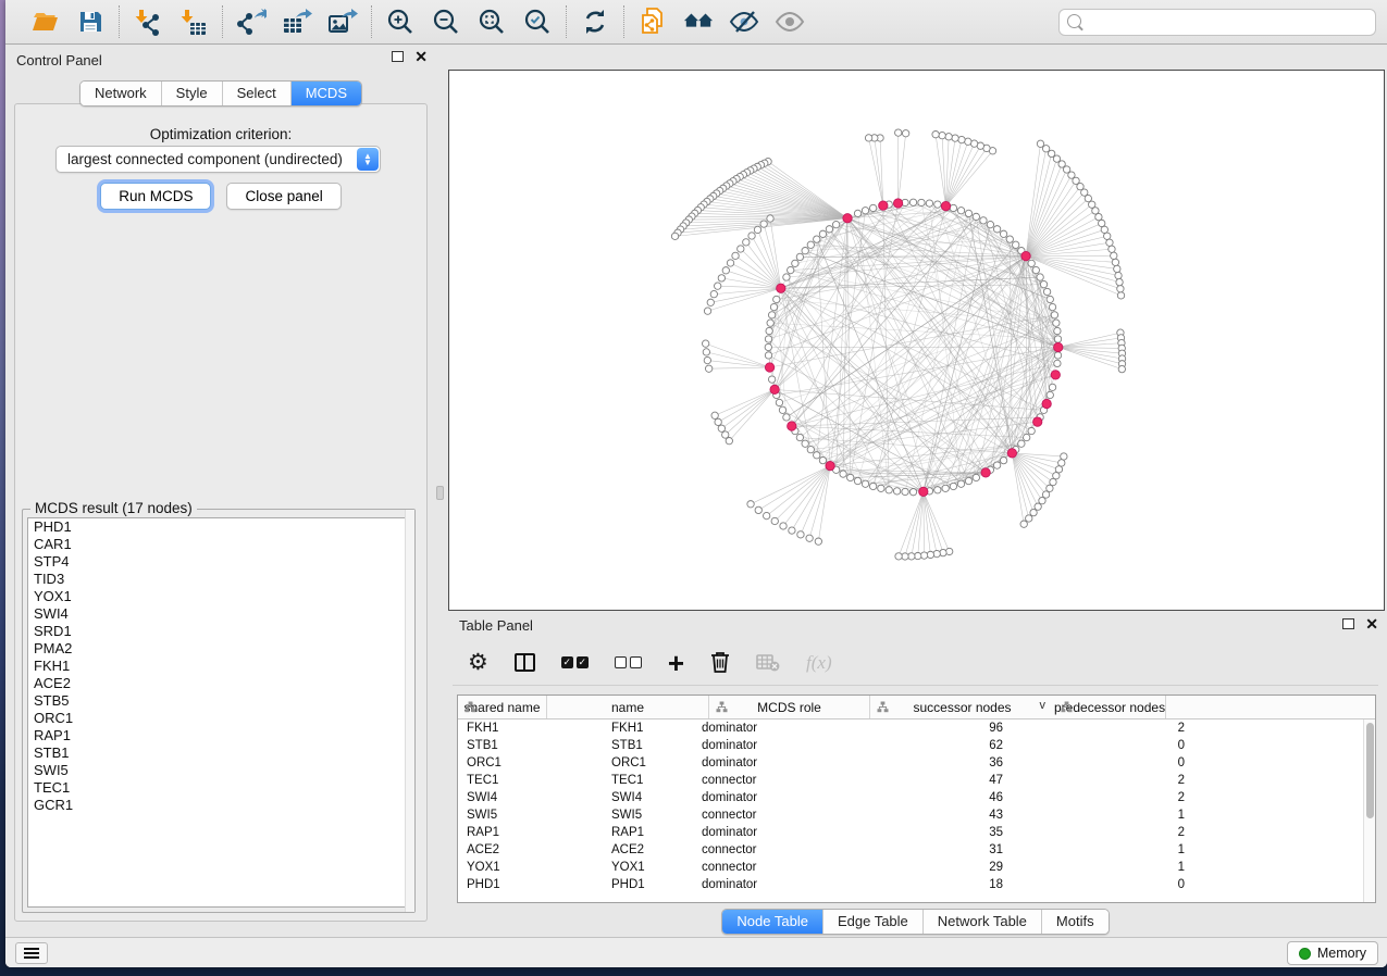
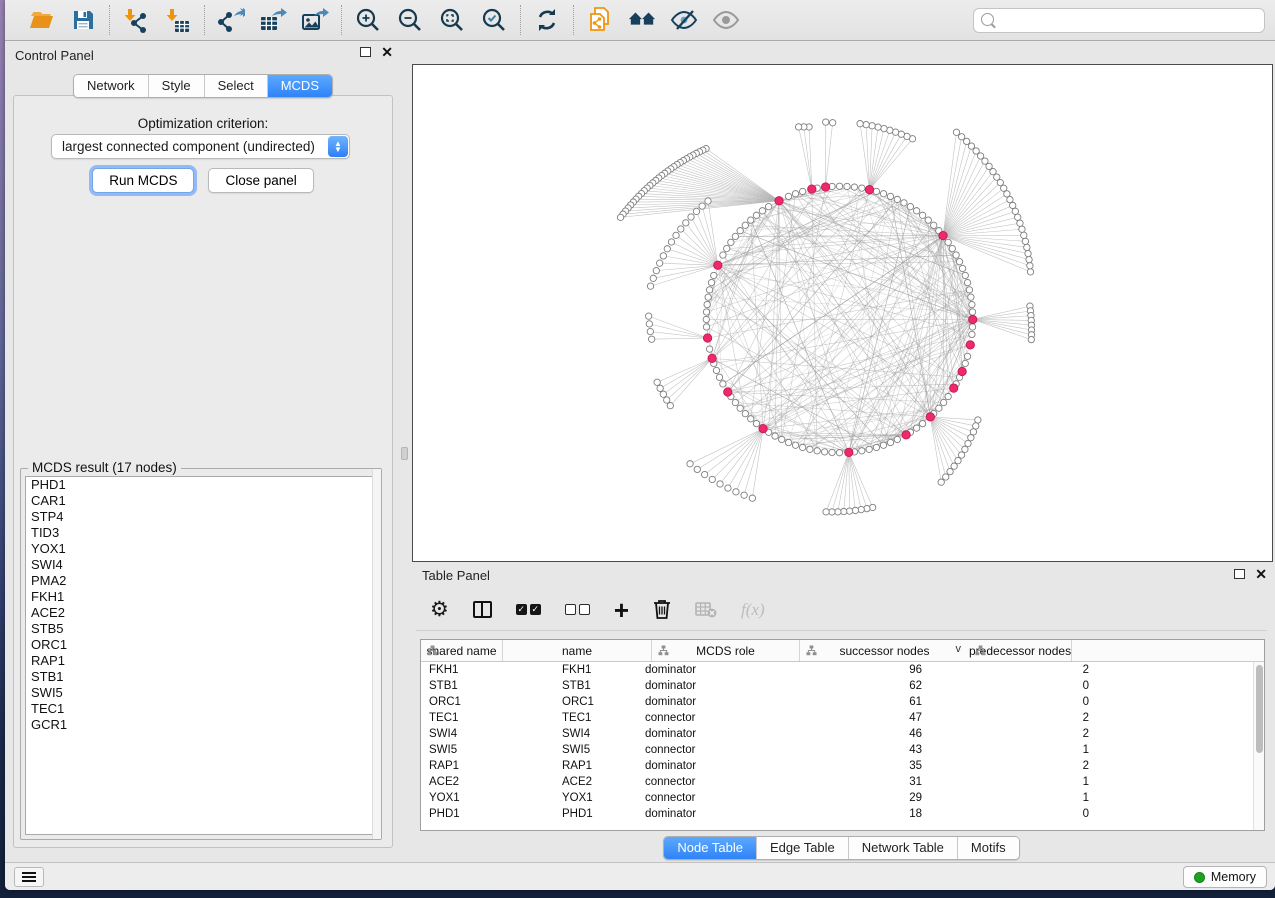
  Control Panel
  ✕
  Network
  Style
  Select
  MCDS
  Optimization criterion:
  largest connected component (undirected)
  ▲
  ▼
  Run MCDS
  Close panel
  MCDS result (17 nodes)
  PHD1
  CAR1
  STP4
  TID3
  YOX1
  SWI4
- SRD1
  PMA2
  FKH1
  ACE2
  STB5
  ORC1
  RAP1
  STB1
  SWI5
  TEC1
  GCR1
  Table Panel
  ✕
  ⚙
  ✓
  ✓
  +
  f(x)
  ared name
  name
  MCDS role
  successor nodes
  v
  pdecessor nodes
  FKH1
  FKH1
  dominator
  96
  2
  STB1
  STB1
  dominator
  62
  0
  ORC1
  ORC1
  dominator
- 36
+ 61
  0
  TEC1
  TEC1
  connector
  47
  2
  SWI4
  SWI4
  dominator
  46
  2
  SWI5
  SWI5
  connector
  43
  1
  RAP1
  RAP1
  dominator
  35
  2
  ACE2
  ACE2
  connector
  31
  1
  YOX1
  YOX1
  connector
  29
  1
  PHD1
  PHD1
  dominator
  18
  0
  Node Table
  Edge Table
  Network Table
  Motifs
  Memory
